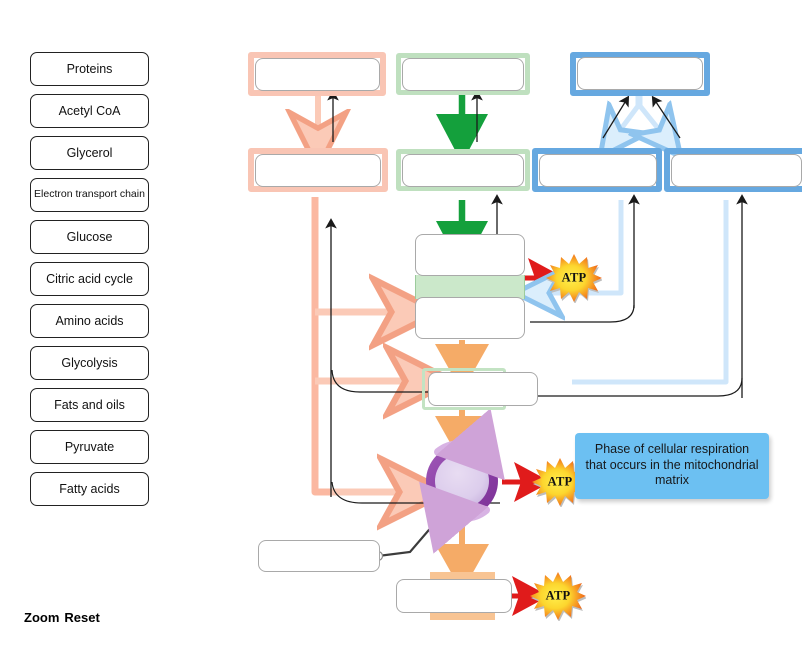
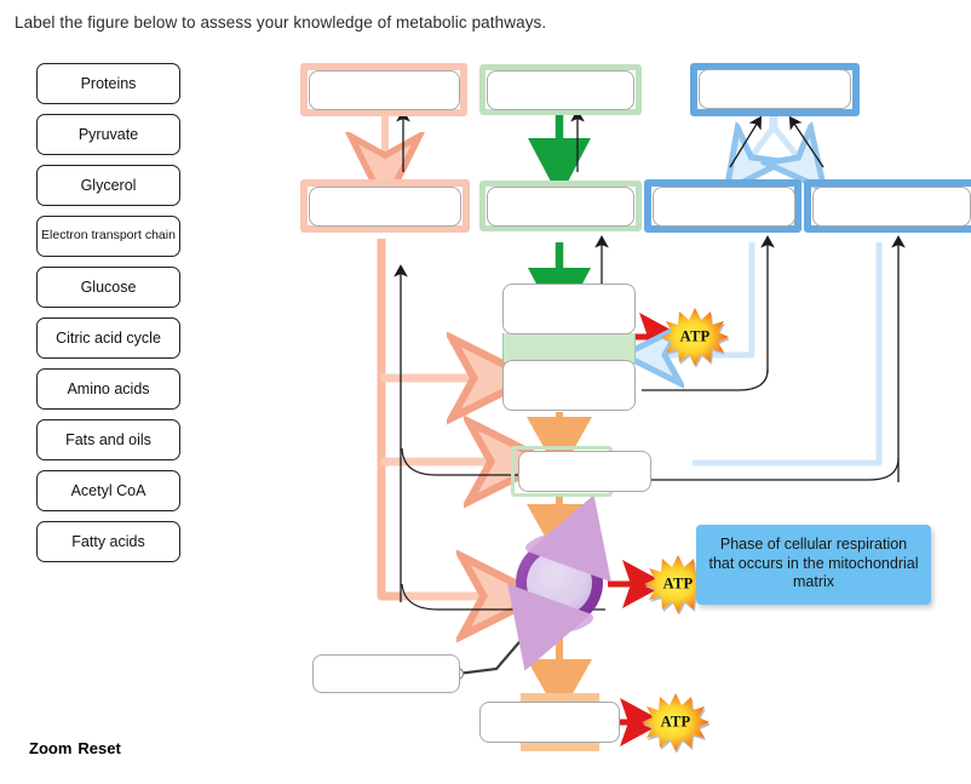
+ Label the figure below to assess your knowledge of metabolic pathways.
  Proteins
- Acetyl CoA
+ Pyruvate
  Glycerol
  Electron transport chain
  Glucose
  Citric acid cycle
  Amino acids
- Glycolysis
  Fats and oils
- Pyruvate
+ Acetyl CoA
  Fatty acids
  Zoom Reset
  ATP
  ATP
  ATP
  Phase of cellular respiration that occurs in the mitochondrial matrix
